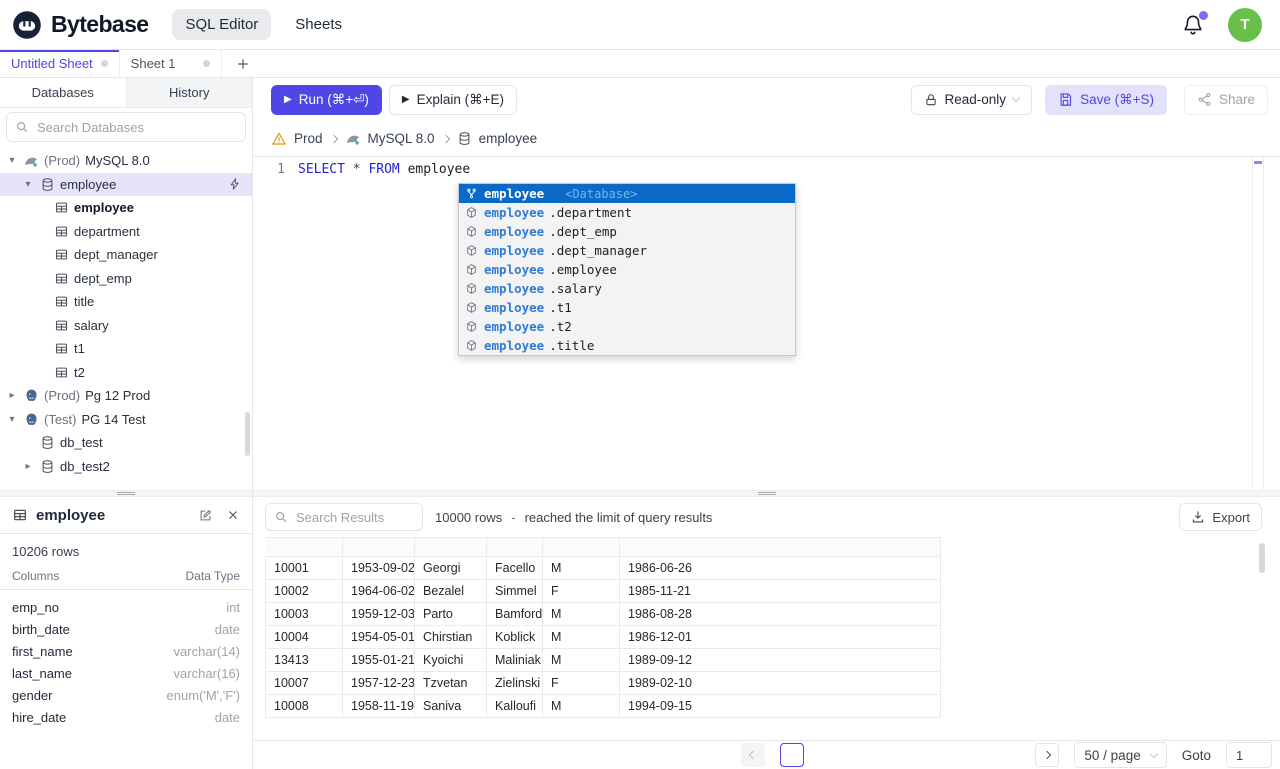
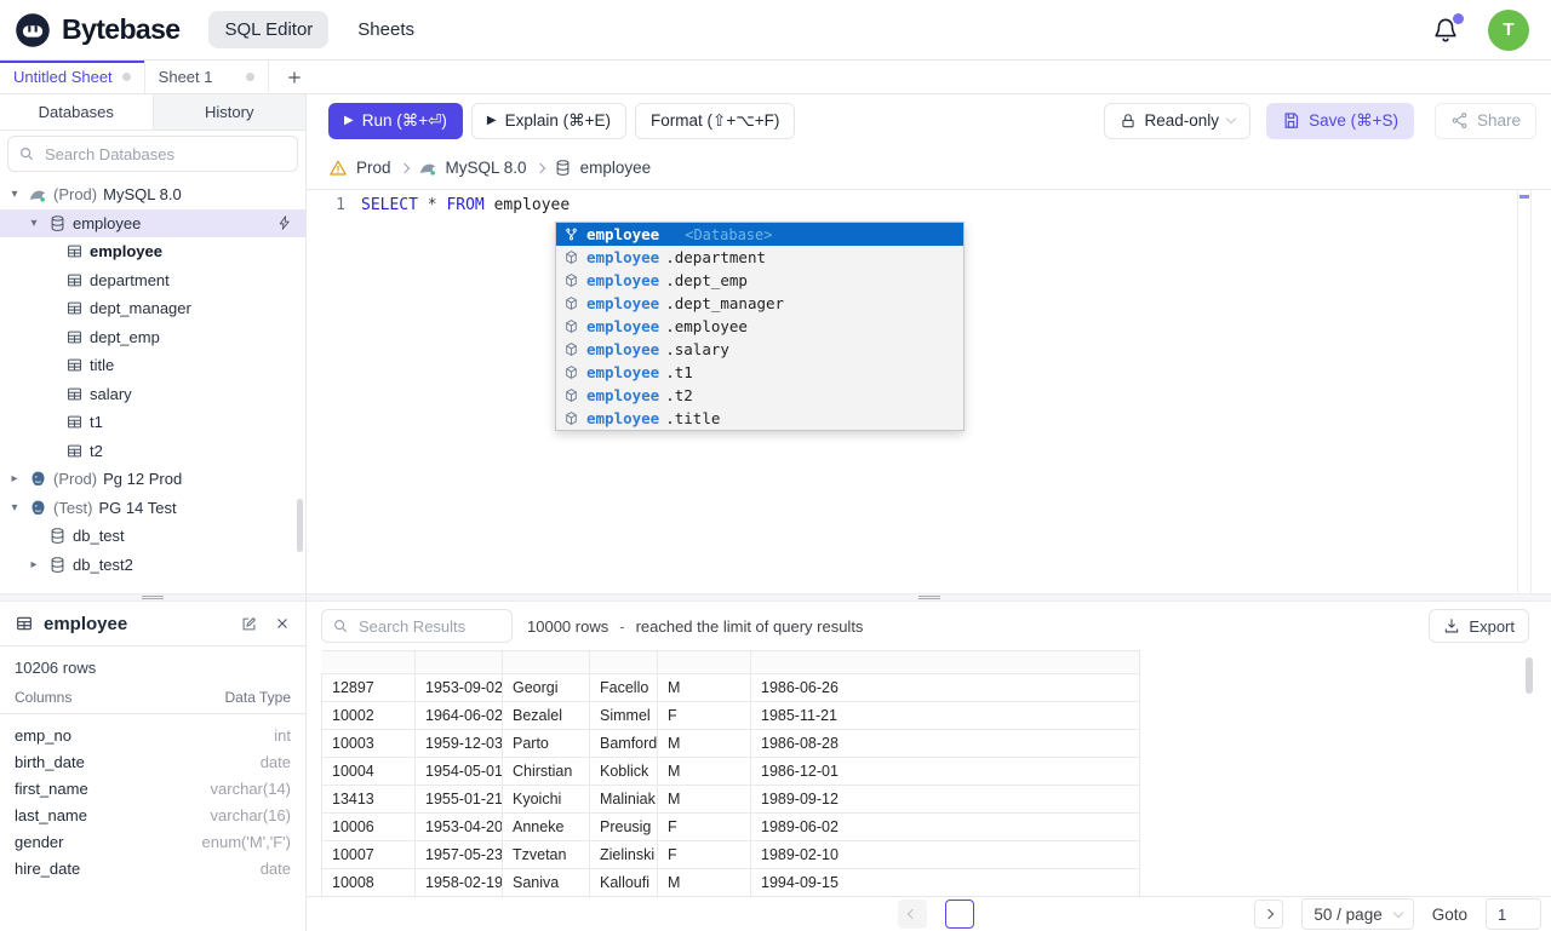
  Bytebase
  SQL Editor
  Sheets
  T
  Untitled Sheet
  Sheet 1
  Databases
  History
  Search Databases
  (Prod)
  MySQL 8.0
  employee
  employee
  department
  dept_manager
  dept_emp
  title
  salary
  t1
  t2
  (Prod)
  Pg 12 Prod
  (Test)
  PG 14 Test
  db_test
  db_test2
  employee
  10206 rows
  Columns
  Data Type
  emp_no
  int
  birth_date
  date
  first_name
  varchar(14)
  last_name
  varchar(16)
  gender
  enum('M','F')
  hire_date
  date
  ▶
  Run (⌘+⏎)
  ▶
  Explain (⌘+E)
+ Format (⇧+⌥+F)
  Read-only
  Save (⌘+S)
  Share
  Prod
  MySQL 8.0
  employee
  1
  SELECT * FROM employee
  employee
  <Database>
  employee
  .department
  employee
  .dept_emp
  employee
  .dept_manager
  employee
  .employee
  employee
  .salary
  employee
  .t1
  employee
  .t2
  employee
  .title
  Search Results
  10000 rows
  -
  reached the limit of query results
  Export
- 10001	1953-09-02	Georgi	Facello	M	1986-06-26
+ 12897	1953-09-02	Georgi	Facello	M	1986-06-26
  10002	1964-06-02	Bezalel	Simmel	F	1985-11-21
  10003	1959-12-03	Parto	Bamford	M	1986-08-28
  10004	1954-05-01	Chirstian	Koblick	M	1986-12-01
  13413	1955-01-21	Kyoichi	Maliniak	M	1989-09-12
+ 10006	1953-04-20	Anneke	Preusig	F	1989-06-02
- 10007	1957-12-23	Tzvetan	Zielinski	F	1989-02-10
+ 10007	1957-05-23	Tzvetan	Zielinski	F	1989-02-10
- 10008	1958-11-19	Saniva	Kalloufi	M	1994-09-15
+ 10008	1958-02-19	Saniva	Kalloufi	M	1994-09-15
  50 / page
  Goto
  1
